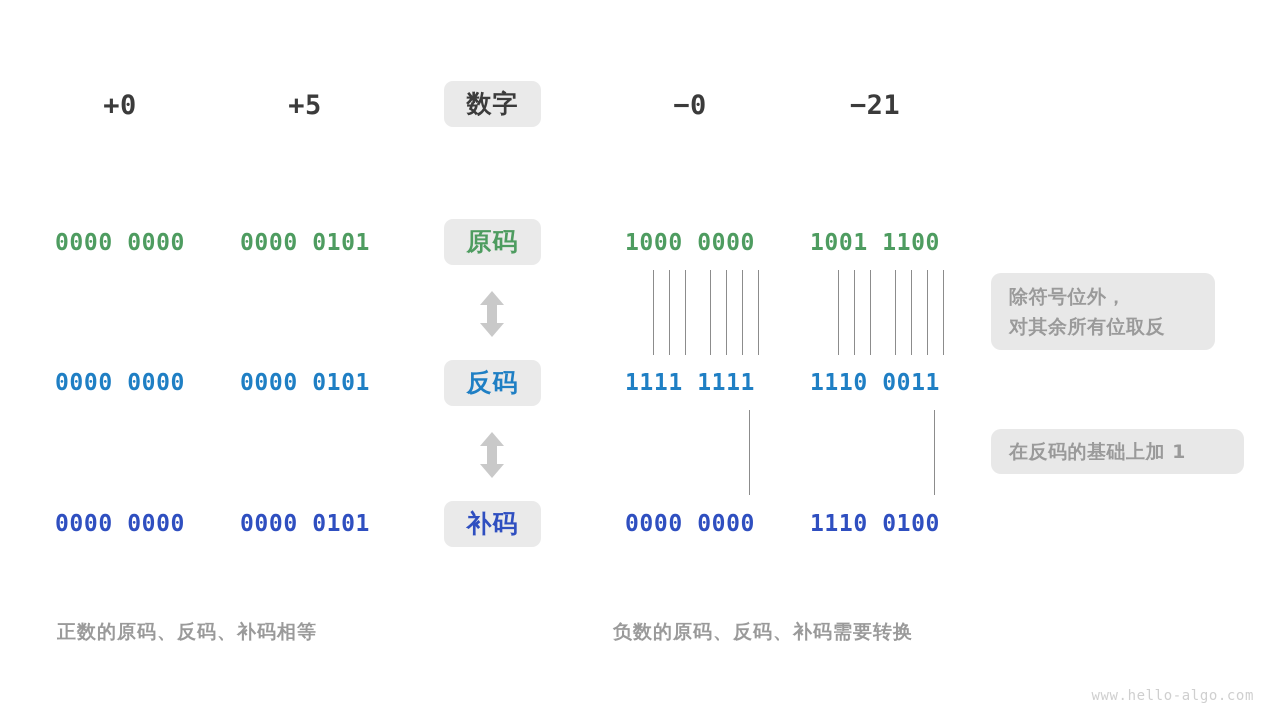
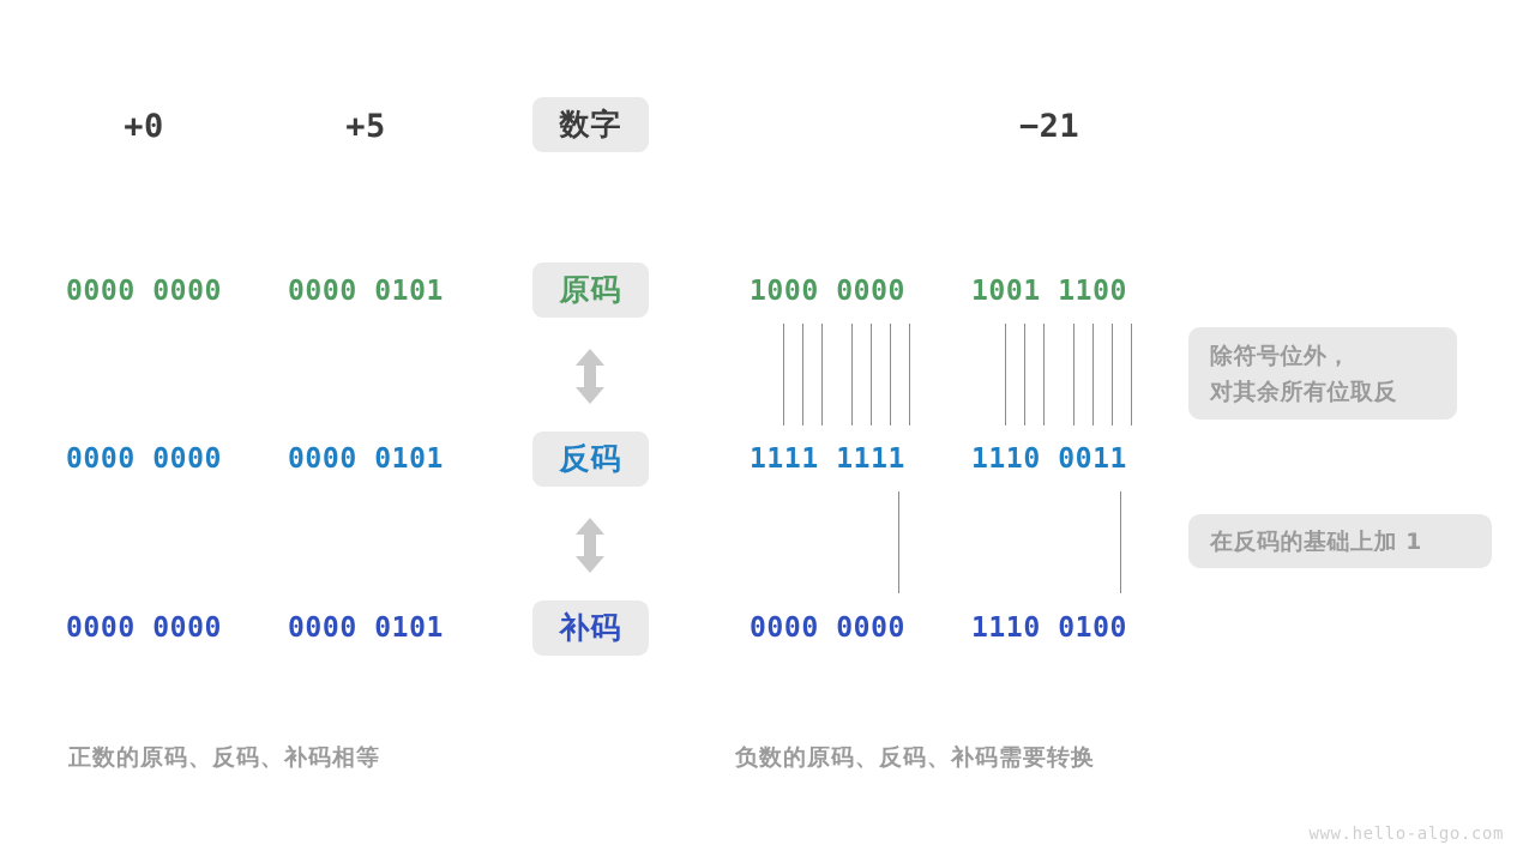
  +0
  +5
  数字
- −0
  −21
  0000 0000
  0000 0101
  原码
  1000 0000
  1001 1100
  除符号位外，
  对其余所有位取反
  0000 0000
  0000 0101
  反码
  1111 1111
  1110 0011
  在反码的基础上加 1
  0000 0000
  0000 0101
  补码
  0000 0000
  1110 0100
  正数的原码、反码、补码相等
  负数的原码、反码、补码需要转换
  www.hello-algo.com
